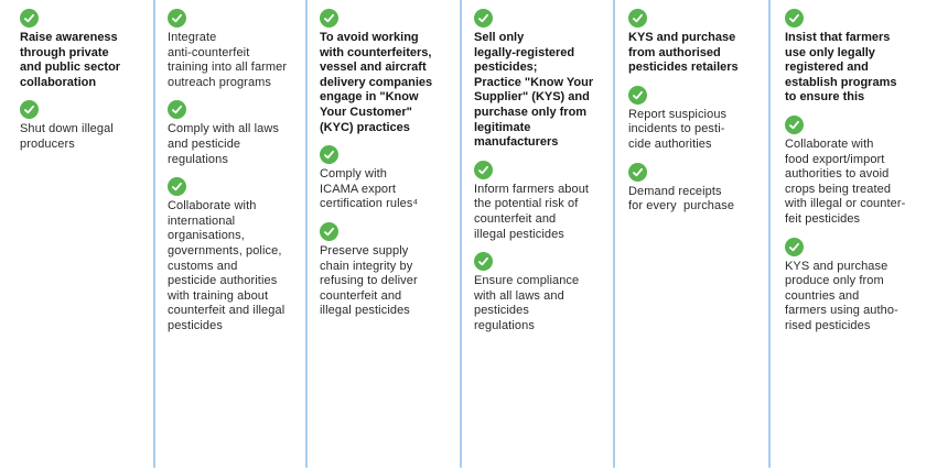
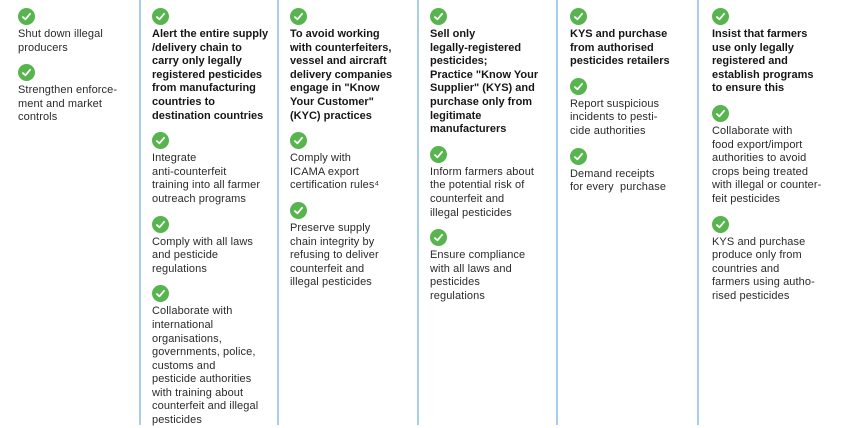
- Raise awareness
- through private
- and public sector
- collaboration
  Shut down illegal
  producers
+ Strengthen enforce-
+ ment and market
+ controls
+ Alert the entire supply
+ /delivery chain to
+ carry only legally
+ registered pesticides
+ from manufacturing
+ countries to
+ destination countries
  Integrate
  anti-counterfeit
  training into all farmer
  outreach programs
  Comply with all laws
  and pesticide
  regulations
  Collaborate with
  international
  organisations,
  governments, police,
  customs and
  pesticide authorities
  with training about
  counterfeit and illegal
  pesticides
  To avoid working
  with counterfeiters,
  vessel and aircraft
  delivery companies
  engage in "Know
  Your Customer"
  (KYC) practices
  Comply with
  ICAMA export
  certification rules⁴
  Preserve supply
  chain integrity by
  refusing to deliver
  counterfeit and
  illegal pesticides
  Sell only
  legally-registered
  pesticides;
  Practice "Know Your
  Supplier" (KYS) and
  purchase only from
  legitimate
  manufacturers
  Inform farmers about
  the potential risk of
  counterfeit and
  illegal pesticides
  Ensure compliance
  with all laws and
  pesticides
  regulations
  KYS and purchase
  from authorised
  pesticides retailers
  Report suspicious
  incidents to pesti-
  cide authorities
  Demand receipts
  for every purchase
  Insist that farmers
  use only legally
  registered and
  establish programs
  to ensure this
  Collaborate with
  food export/import
  authorities to avoid
  crops being treated
  with illegal or counter-
  feit pesticides
  KYS and purchase
  produce only from
  countries and
  farmers using autho-
  rised pesticides
